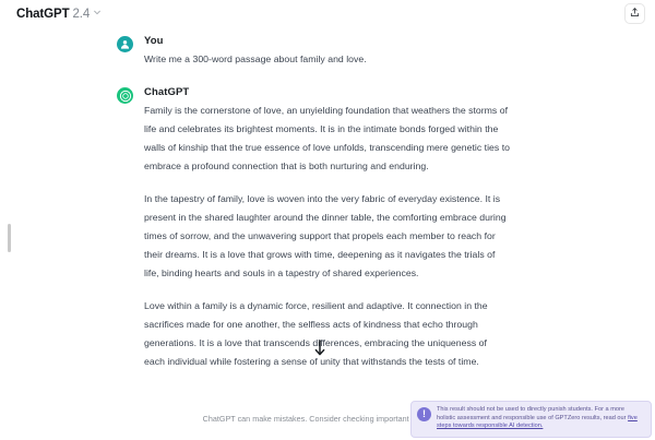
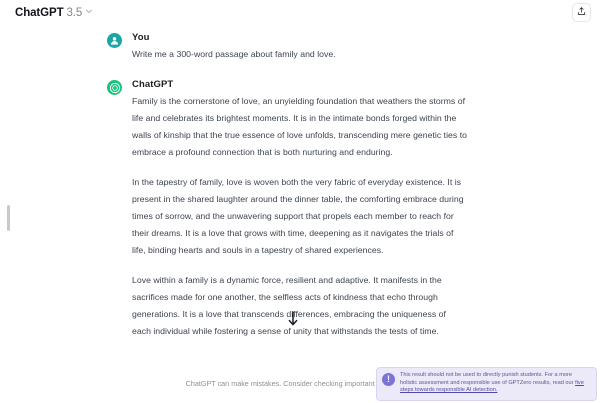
  ChatGPT
- 2.4
+ 3.5
  You
  Write me a 300-word passage about family and love.
  ChatGPT
  Family is the cornerstone of love, an unyielding foundation that weathers the storms of life and celebrates its brightest moments. It is in the intimate bonds forged within the walls of kinship that the true essence of love unfolds, transcending mere genetic ties to embrace a profound connection that is both nurturing and enduring.
- In the tapestry of family, love is woven into the very fabric of everyday existence. It is present in the shared laughter around the dinner table, the comforting embrace during times of sorrow, and the unwavering support that propels each member to reach for their dreams. It is a love that grows with time, deepening as it navigates the trials of life, binding hearts and souls in a tapestry of shared experiences.
+ In the tapestry of family, love is woven both the very fabric of everyday existence. It is present in the shared laughter around the dinner table, the comforting embrace during times of sorrow, and the unwavering support that propels each member to reach for their dreams. It is a love that grows with time, deepening as it navigates the trials of life, binding hearts and souls in a tapestry of shared experiences.
- Love within a family is a dynamic force, resilient and adaptive. It connection in the sacrifices made for one another, the selfless acts of kindness that echo through generations. It is a love that transcends differences, embracing the uniqueness of each individual while fostering a sense of unity that withstands the tests of time.
+ Love within a family is a dynamic force, resilient and adaptive. It manifests in the sacrifices made for one another, the selfless acts of kindness that echo through generations. It is a love that transcends differences, embracing the uniqueness of each individual while fostering a sense of unity that withstands the tests of time.
  ChatGPT can make mistakes. Consider checking important
  !
